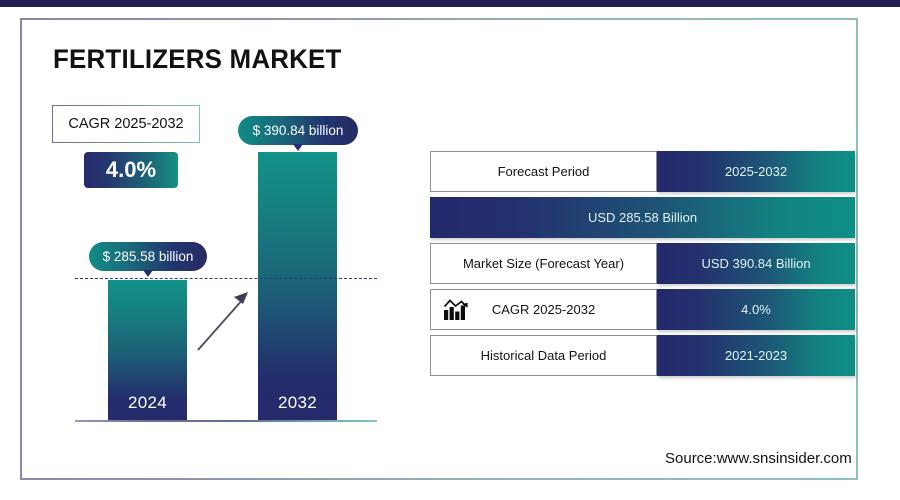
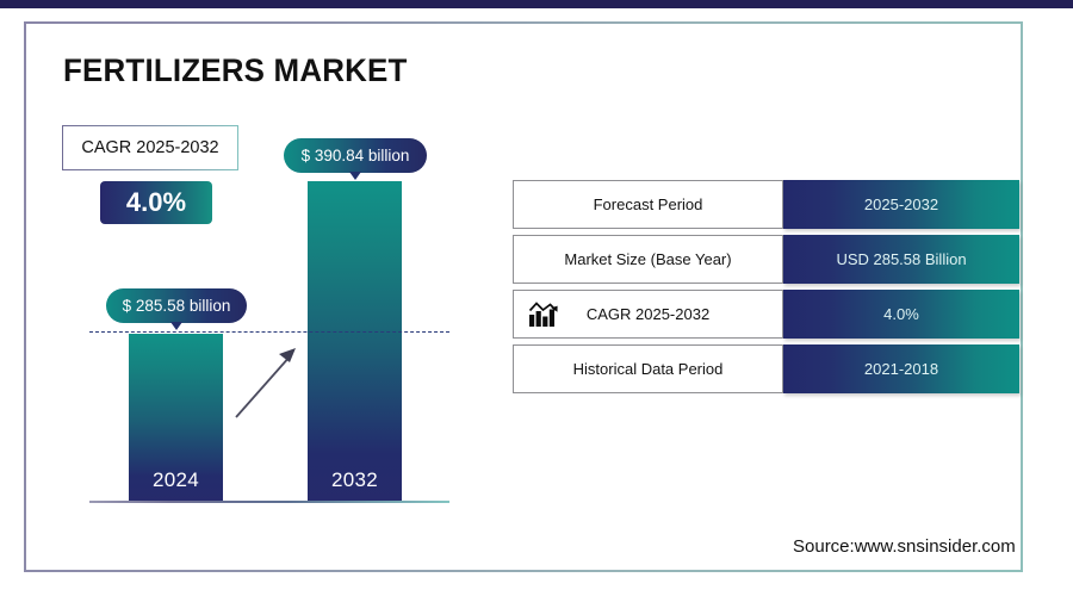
  FERTILIZERS MARKET
  CAGR 2025-2032
  4.0%
  $ 390.84 billion
  2032
  $ 285.58 billion
  2024
  Forecast Period
  2025-2032
+ Market Size (Base Year)
  USD 285.58 Billion
- Market Size (Forecast Year)
- USD 390.84 Billion
  CAGR 2025-2032
  4.0%
  Historical Data Period
- 2021-2023
+ 2021-2018
  Source:www.snsinsider.com
